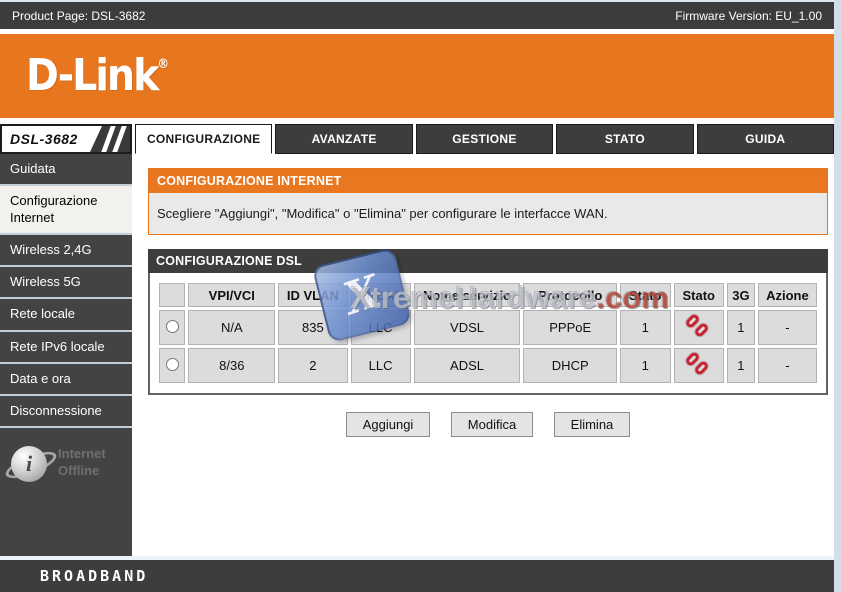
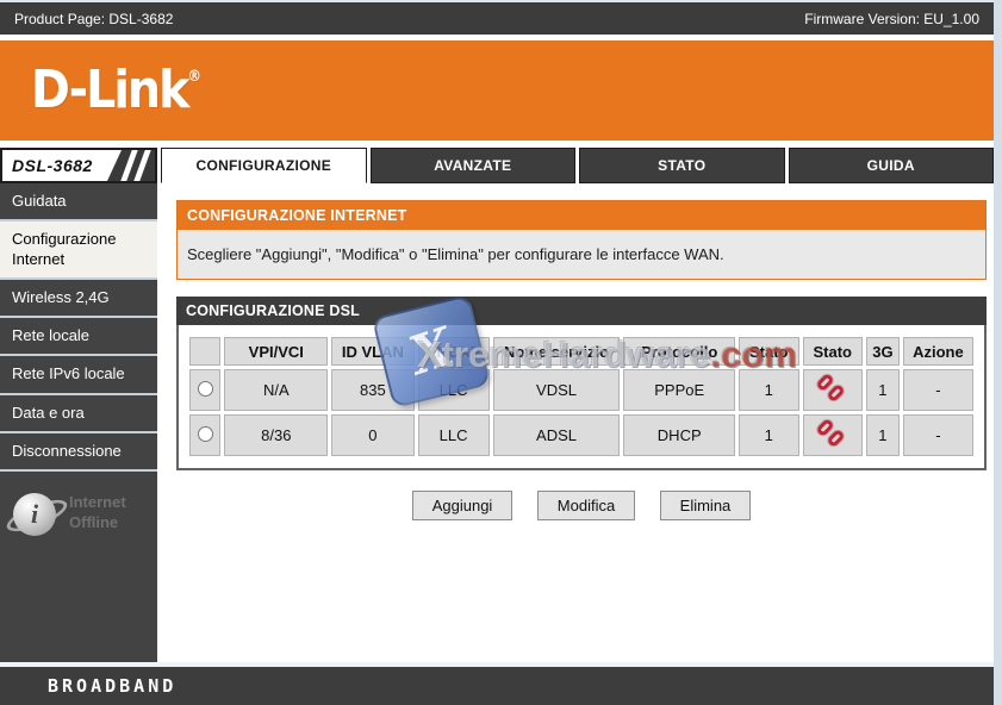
  Product Page: DSL-3682
  Firmware Version: EU_1.00
  D-Link®
  DSL-3682
  CONFIGURAZIONE
  AVANZATE
- GESTIONE
  STATO
  GUIDA
  Guidata
  Configurazione Internet
  Wireless 2,4G
- Wireless 5G
  Rete locale
  Rete IPv6 locale
  Data e ora
  Disconnessione
  i
  Internet
  Offline
  CONFIGURAZIONE INTERNET
  Scegliere "Aggiungi", "Modifica" o "Elimina" per configurare le interfacce WAN.
  CONFIGURAZIONE DSL
  	VPI/VCI	ID VLAN	ENCAP	Nome servizio	Protocollo	Stato	Stato	3G	Azione
  	N/A	835	LLC	VDSL	PPPoE	1		1	-
- 	8/36	2	LLC	ADSL	DHCP	1		1	-
+ 	8/36	0	LLC	ADSL	DHCP	1		1	-
  Aggiungi Modifica Elimina
  XtremeHardware.com
  BROADBAND
